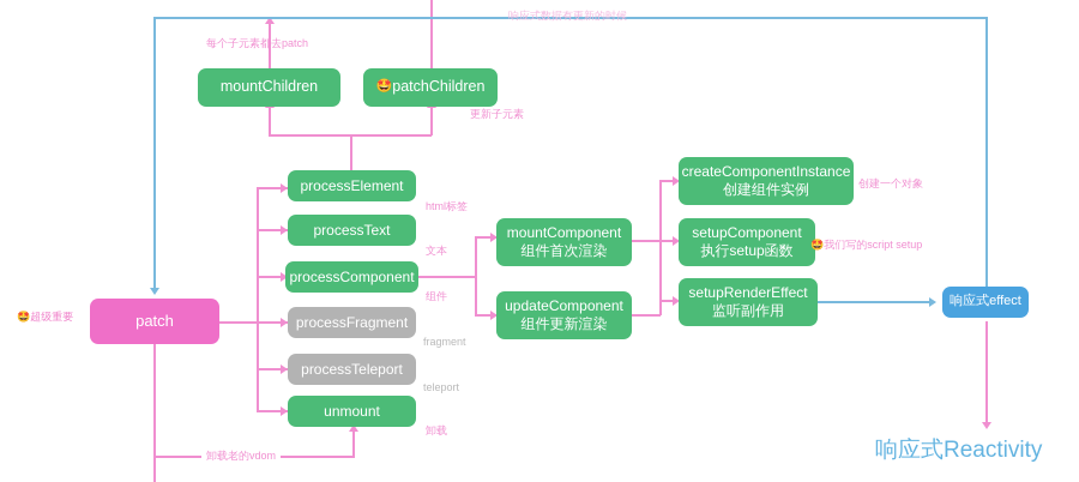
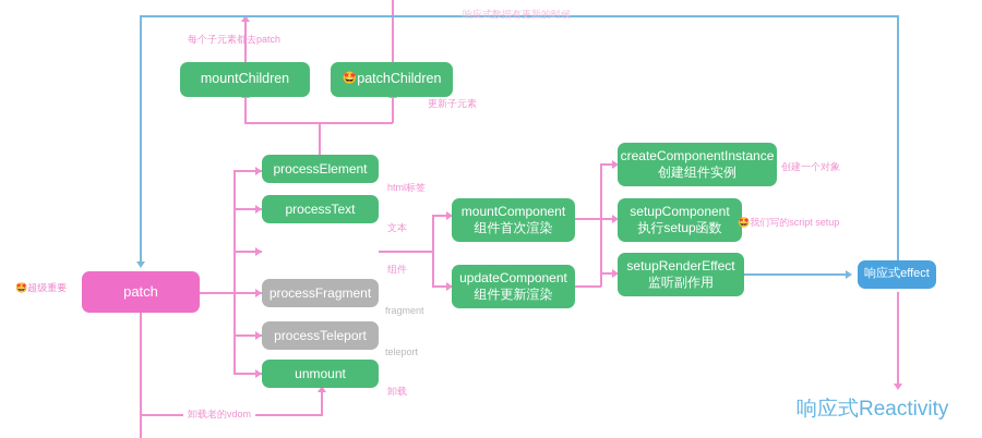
  patch
  mountChildren
  🤩
  patchChildren
  processElement
  processText
- processComponent
  processFragment
  processTeleport
  unmount
  mountComponent
  组件首次渲染
  updateComponent
  组件更新渲染
  createComponentInstance
  创建组件实例
  setupComponent
  执行setup函数
  setupRenderEffect
  监听副作用
  响应式effect
  🤩超级重要
  每个子元素都去patch
  更新子元素
  响应式数据有更新的时候
  html标签
  文本
  组件
  fragment
  teleport
  卸载
  卸载老的vdom
  创建一个对象
  🤩我们写的script setup
  响应式Reactivity
